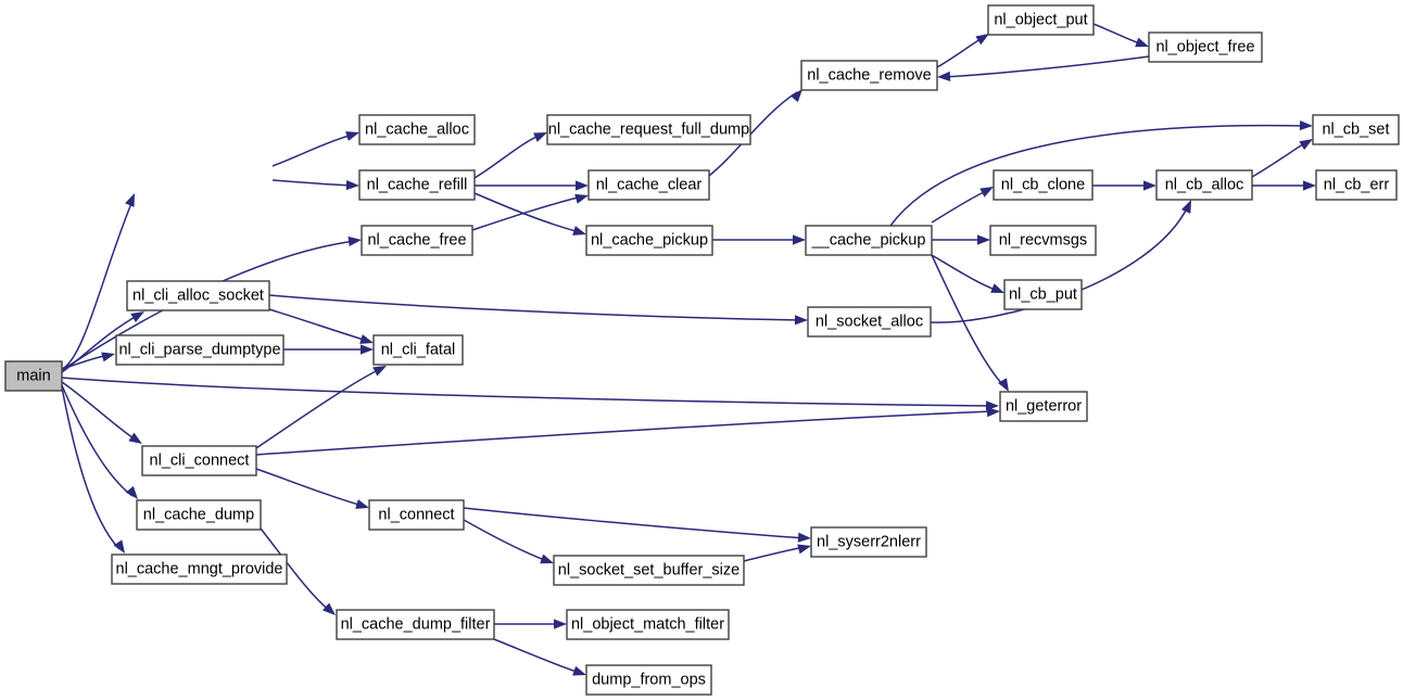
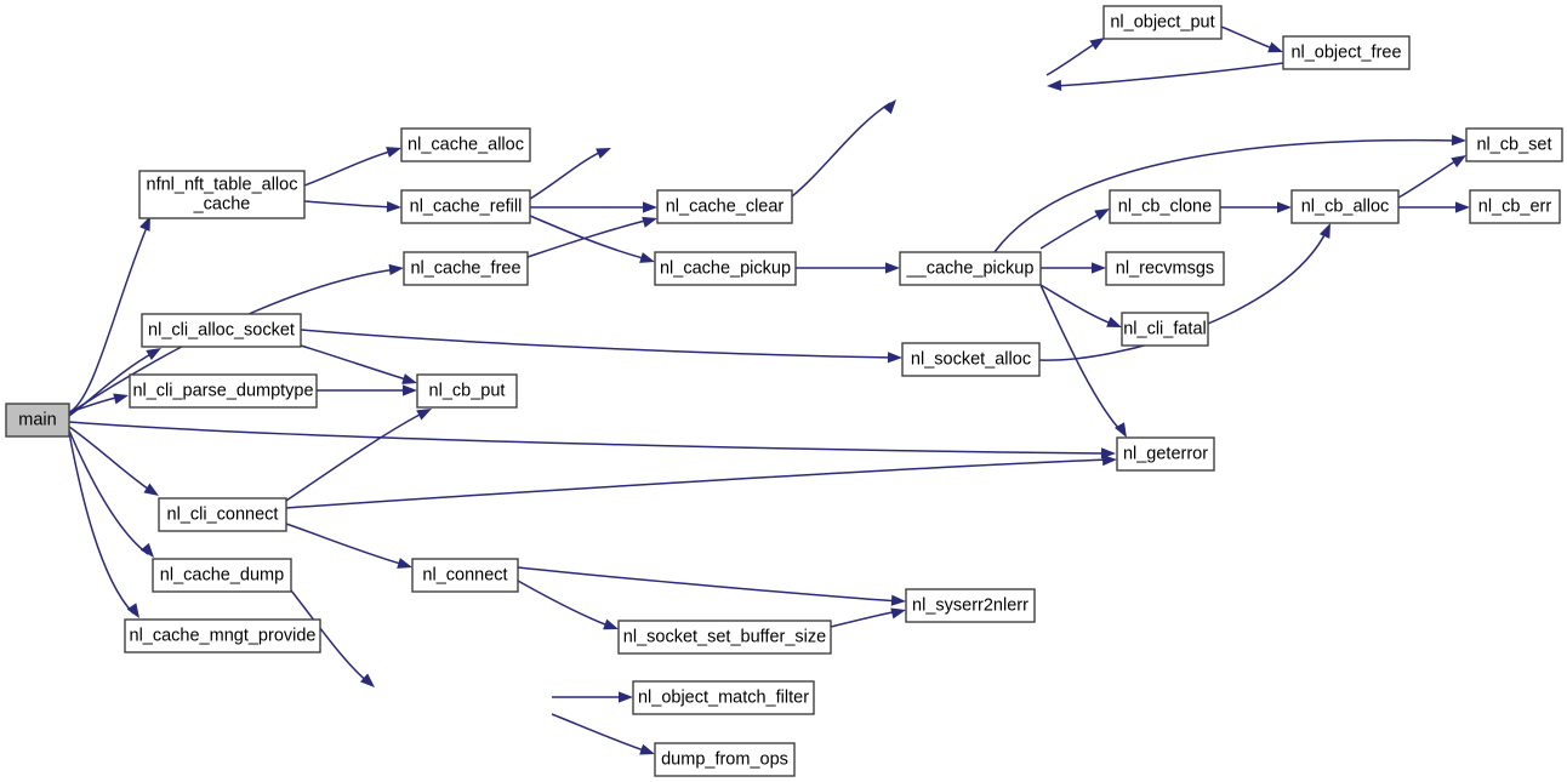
  main
+ nfnl_nft_table_alloc _cache
  nl_cache_alloc
  nl_cache_refill
  nl_cache_free
- nl_cache_request_full_dump
  nl_cache_clear
  nl_cache_pickup
- nl_cache_remove
  nl_object_put
  nl_object_free
  __cache_pickup
  nl_cb_clone
  nl_recvmsgs
- nl_cb_put
+ nl_cli_fatal
  nl_cb_alloc
  nl_cb_set
  nl_cb_err
  nl_cli_alloc_socket
  nl_cli_parse_dumptype
- nl_cli_fatal
+ nl_cb_put
  nl_socket_alloc
  nl_geterror
  nl_cli_connect
  nl_cache_dump
  nl_cache_mngt_provide
  nl_connect
  nl_socket_set_buffer_size
  nl_syserr2nlerr
- nl_cache_dump_filter
  nl_object_match_filter
  dump_from_ops
